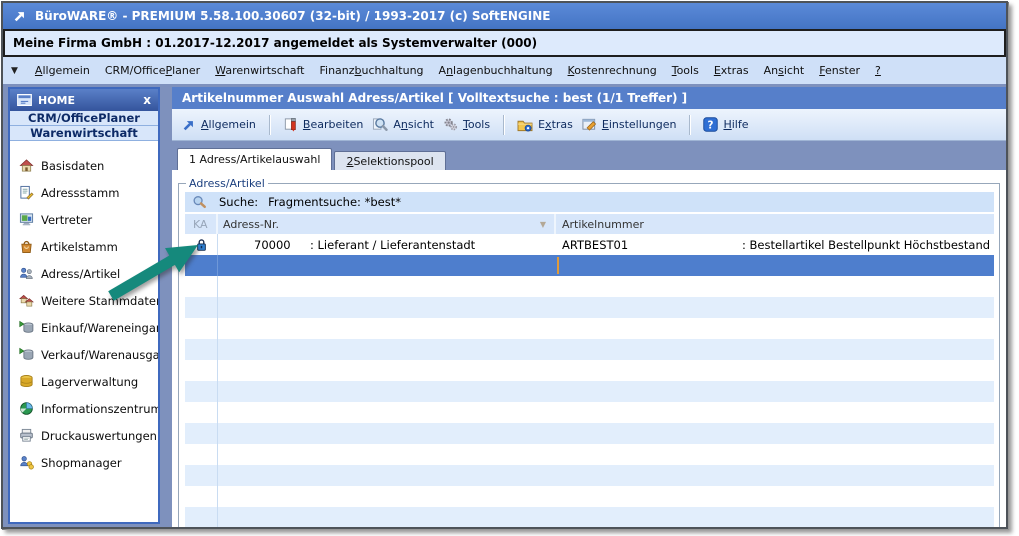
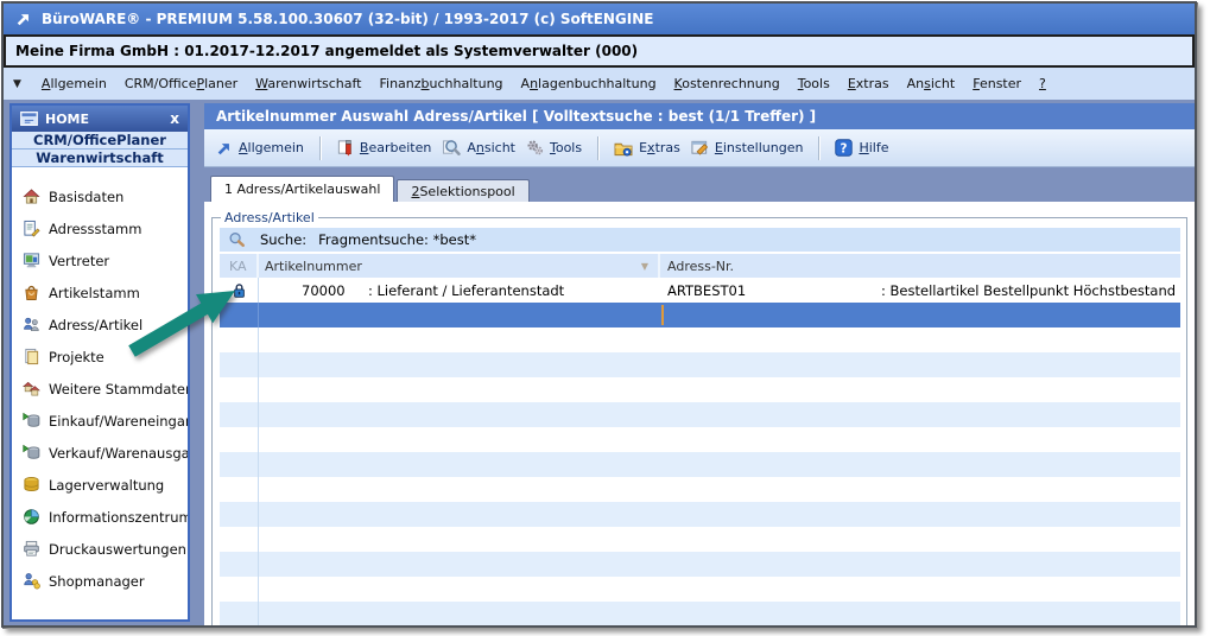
  BüroWARE® - PREMIUM 5.58.100.30607 (32-bit) / 1993-2017 (c) SoftENGINE
  Meine Firma GmbH : 01.2017-12.2017 angemeldet als Systemverwalter (000)
  ▼
  Allgemein
  CRM/OfficePlaner
  Warenwirtschaft
  Finanzbuchhaltung
  Anlagenbuchhaltung
  Kostenrechnung
  Tools
  Extras
  Ansicht
  Fenster
  ?
  HOME
  x
  CRM/OfficePlaner
  Warenwirtschaft
  Basisdaten
  Adressstamm
  Vertreter
  Artikelstamm
  Adress/Artikel
+ Projekte
  Weitere Stammdate
  Einkauf/Wareneinga
  Verkauf/Warenausga
  Lagerverwaltung
  Informationszentrum
  Druckauswertungen
  Shopmanager
  Artikelnummer Auswahl Adress/Artikel [ Volltextsuche : best (1/1 Treffer) ]
  Allgemein
  Bearbeiten
  Ansicht
  Tools
  Extras
  Einstellungen
  ?
  Hilfe
  1 Adress/Artikelauswahl
  2
  Selektionspool
  Adress/Artikel
  Suche:
  Fragmentsuche: *best*
  KA
- Adress-Nr.
+ Artikelnummer
  ▼
- Artikelnummer
+ Adress-Nr.
  70000
  : Lieferant / Lieferantenstadt
  ARTBEST01
  : Bestellartikel Bestellpunkt Höchstbestand
